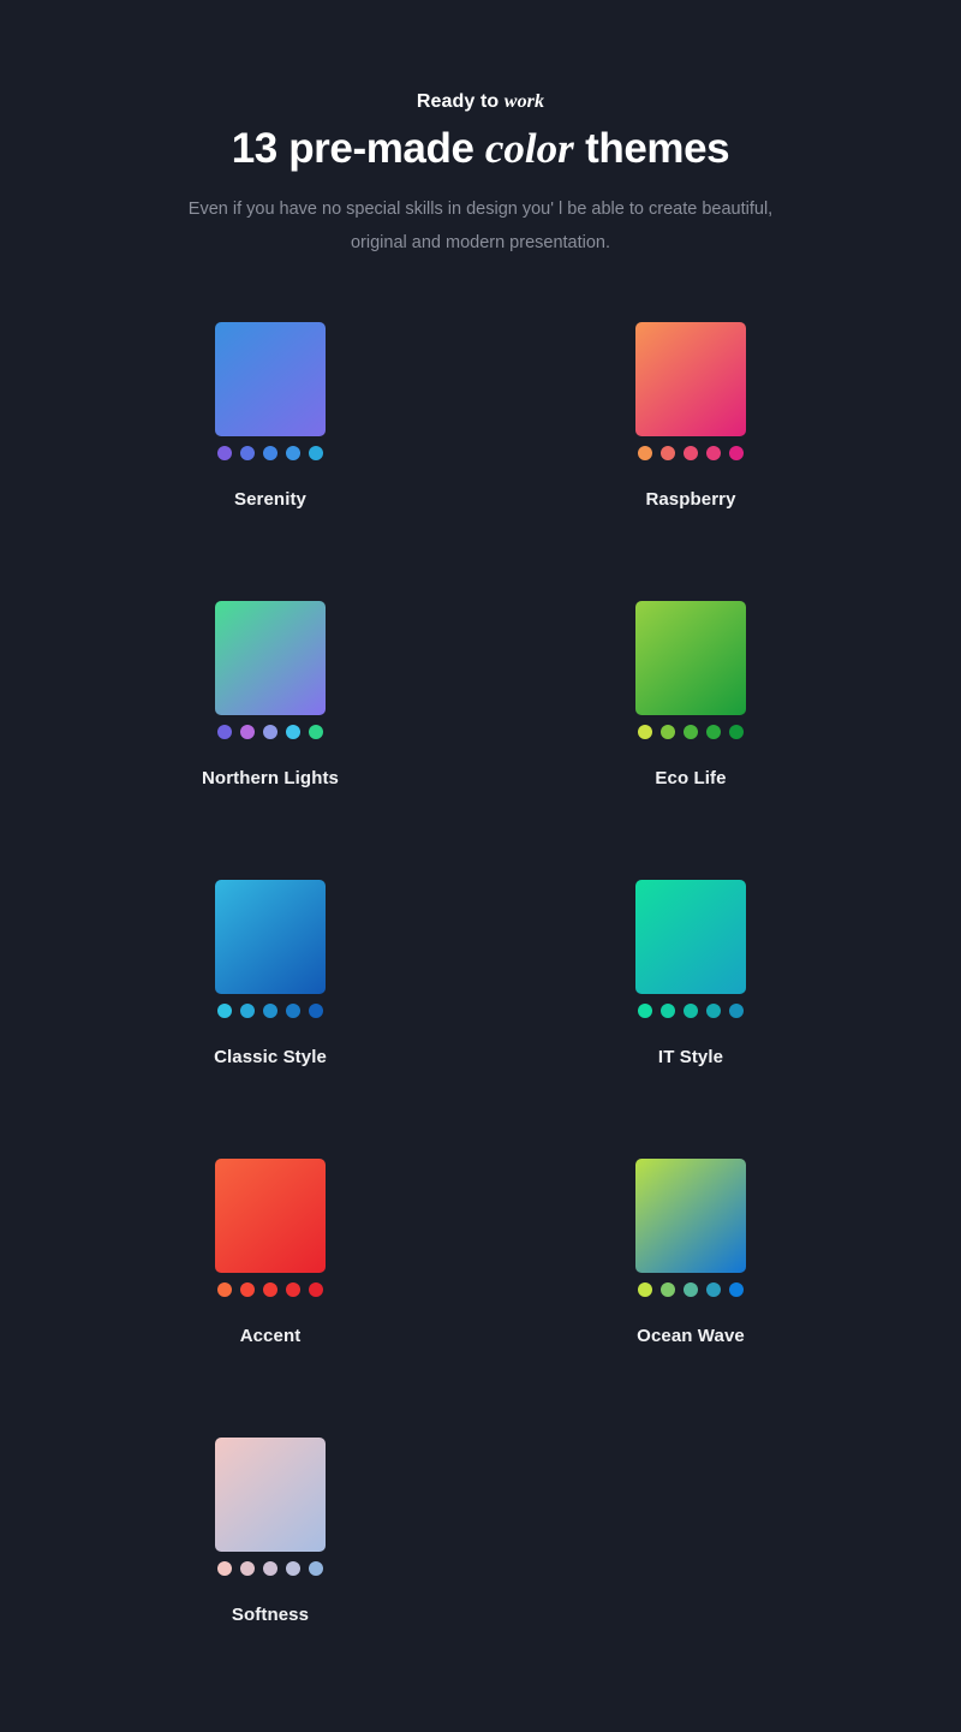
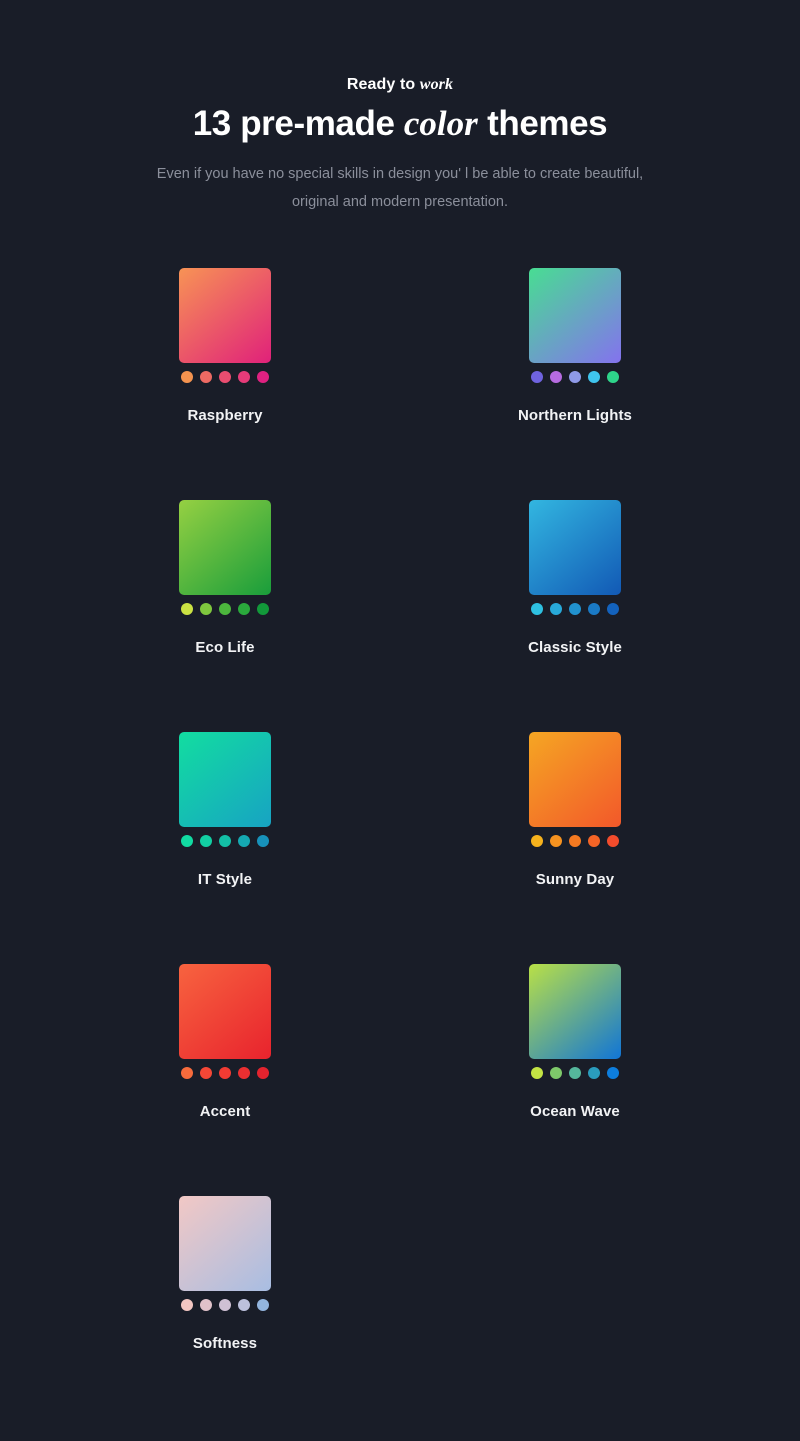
  Ready to work
  13 pre-made color themes
  Even if you have no special skills in design you' l be able to create beautiful, original and modern presentation.
- Serenity
  Raspberry
  Northern Lights
  Eco Life
  Classic Style
  IT Style
+ Sunny Day
  Accent
  Ocean Wave
  Softness
